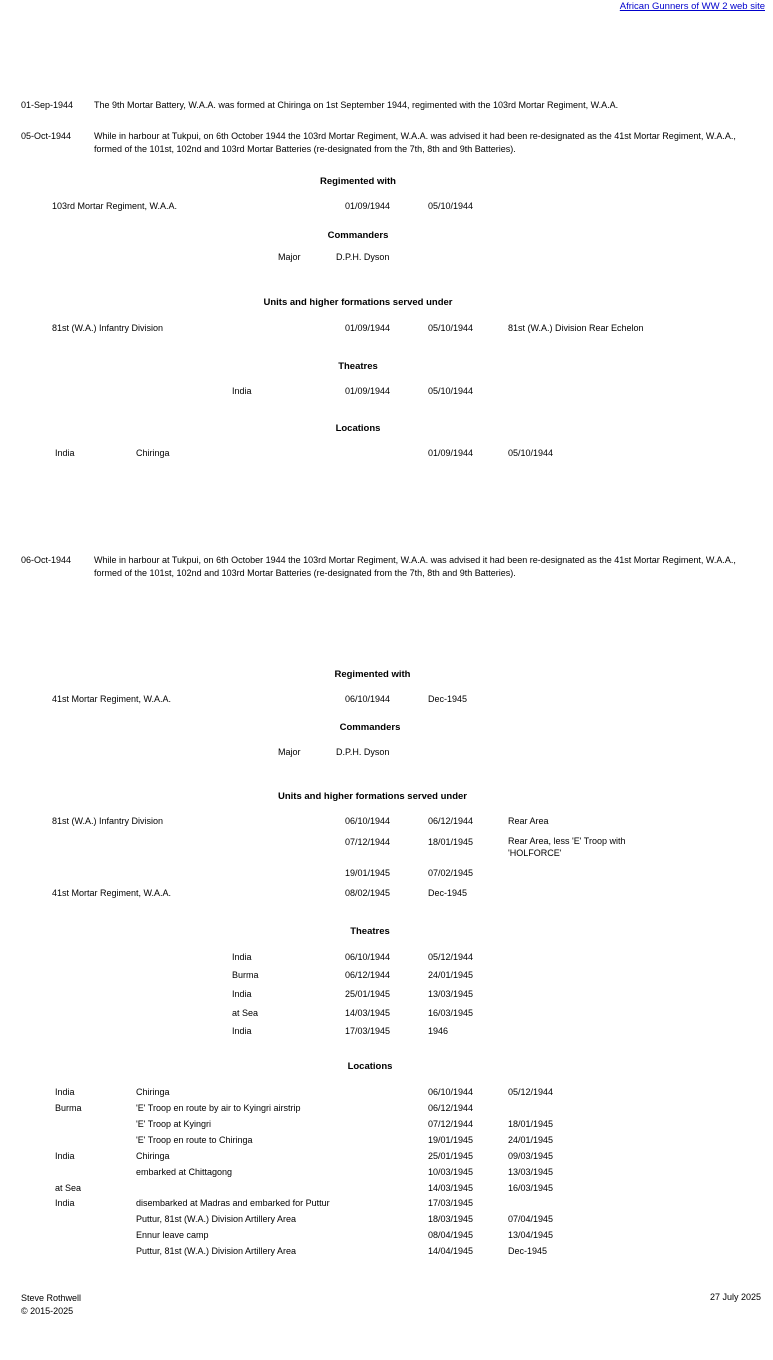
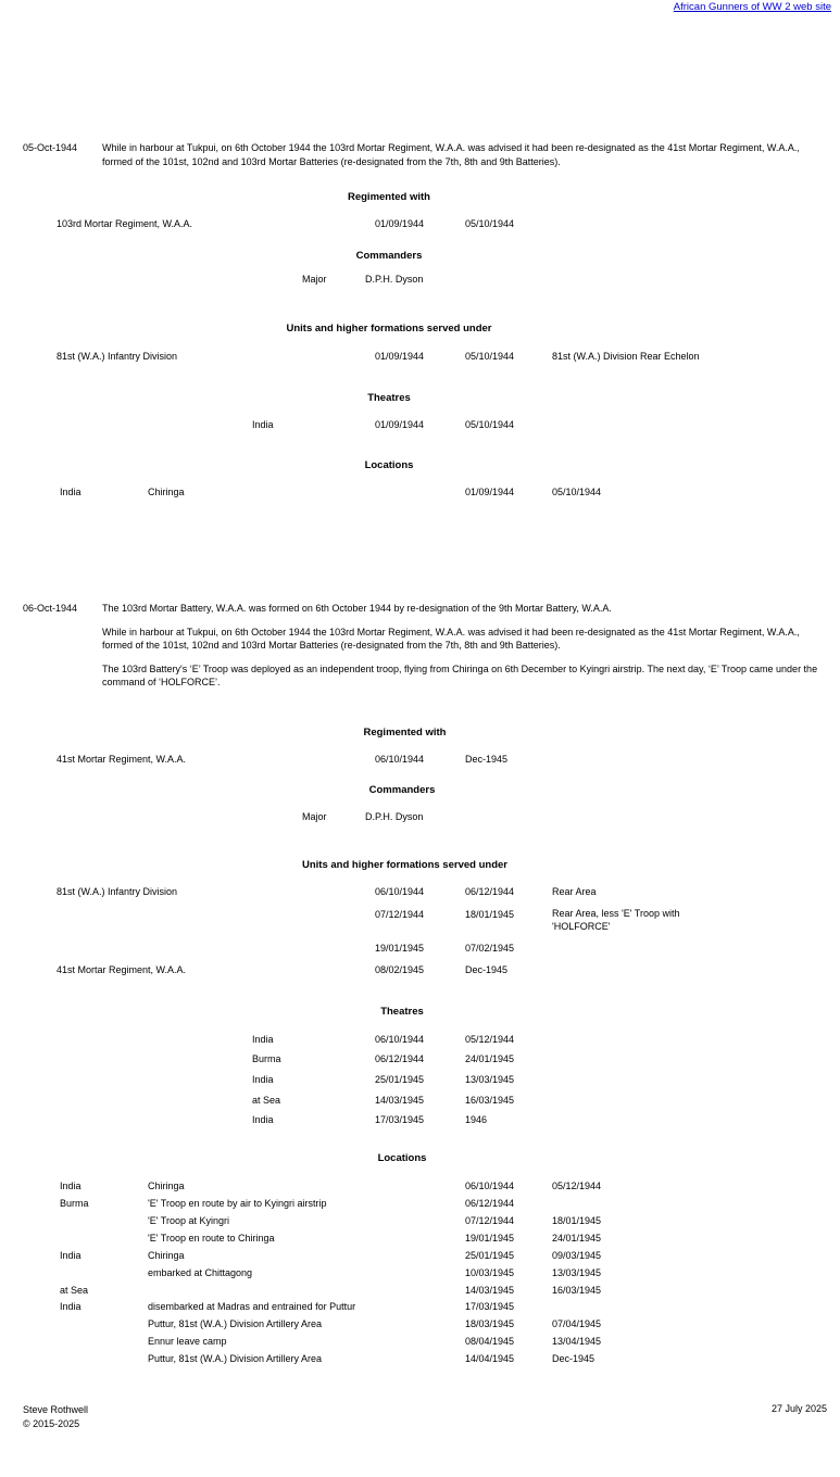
  African Gunners of WW 2 web site
- 01-Sep-1944
- The 9th Mortar Battery, W.A.A. was formed at Chiringa on 1st September 1944, regimented with the 103rd Mortar Regiment, W.A.A.
  05-Oct-1944
  While in harbour at Tukpui, on 6th October 1944 the 103rd Mortar Regiment, W.A.A. was advised it had been re-designated as the 41st Mortar Regiment, W.A.A., formed of the 101st, 102nd and 103rd Mortar Batteries (re-designated from the 7th, 8th and 9th Batteries).
  Regimented with
  103rd Mortar Regiment, W.A.A.
  01/09/1944
  05/10/1944
  Commanders
  Major
  D.P.H. Dyson
  Units and higher formations served under
  81st (W.A.) Infantry Division
  01/09/1944
  05/10/1944
  81st (W.A.) Division Rear Echelon
  Theatres
  India
  01/09/1944
  05/10/1944
  Locations
  India
  Chiringa
  01/09/1944
  05/10/1944
  06-Oct-1944
+ The 103rd Mortar Battery, W.A.A. was formed on 6th October 1944 by re-designation of the 9th Mortar Battery, W.A.A.
  While in harbour at Tukpui, on 6th October 1944 the 103rd Mortar Regiment, W.A.A. was advised it had been re-designated as the 41st Mortar Regiment, W.A.A., formed of the 101st, 102nd and 103rd Mortar Batteries (re-designated from the 7th, 8th and 9th Batteries).
+ The 103rd Battery's ‘E’ Troop was deployed as an independent troop, flying from Chiringa on 6th December to Kyingri airstrip. The next day, ‘E’ Troop came under the command of ‘HOLFORCE’.
  Regimented with
  41st Mortar Regiment, W.A.A.
  06/10/1944
  Dec-1945
  Commanders
  Major
  D.P.H. Dyson
  Units and higher formations served under
  81st (W.A.) Infantry Division
  06/10/1944
  06/12/1944
  Rear Area
  07/12/1944
  18/01/1945
  Rear Area, less 'E' Troop with 'HOLFORCE'
  19/01/1945
  07/02/1945
  41st Mortar Regiment, W.A.A.
  08/02/1945
  Dec-1945
  Theatres
  India
  06/10/1944
  05/12/1944
  Burma
  06/12/1944
  24/01/1945
  India
  25/01/1945
  13/03/1945
  at Sea
  14/03/1945
  16/03/1945
  India
  17/03/1945
  1946
  Locations
  India
  Chiringa
  06/10/1944
  05/12/1944
  Burma
  'E' Troop en route by air to Kyingri airstrip
  06/12/1944
  'E' Troop at Kyingri
  07/12/1944
  18/01/1945
  'E' Troop en route to Chiringa
  19/01/1945
  24/01/1945
  India
  Chiringa
  25/01/1945
  09/03/1945
  embarked at Chittagong
  10/03/1945
  13/03/1945
  at Sea
  14/03/1945
  16/03/1945
  India
- disembarked at Madras and embarked for Puttur
+ disembarked at Madras and entrained for Puttur
  17/03/1945
  Puttur, 81st (W.A.) Division Artillery Area
  18/03/1945
  07/04/1945
  Ennur leave camp
  08/04/1945
  13/04/1945
  Puttur, 81st (W.A.) Division Artillery Area
  14/04/1945
  Dec-1945
  Steve Rothwell
  © 2015-2025
  27 July 2025
